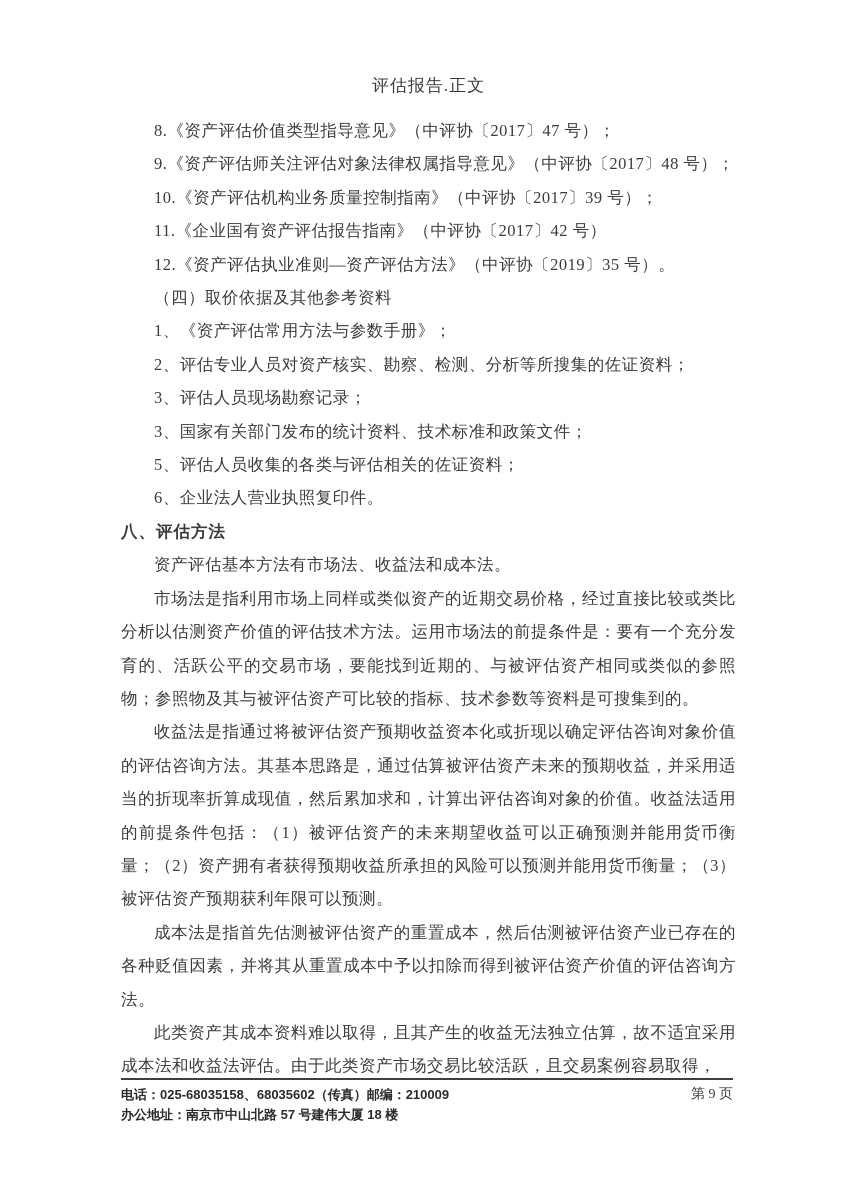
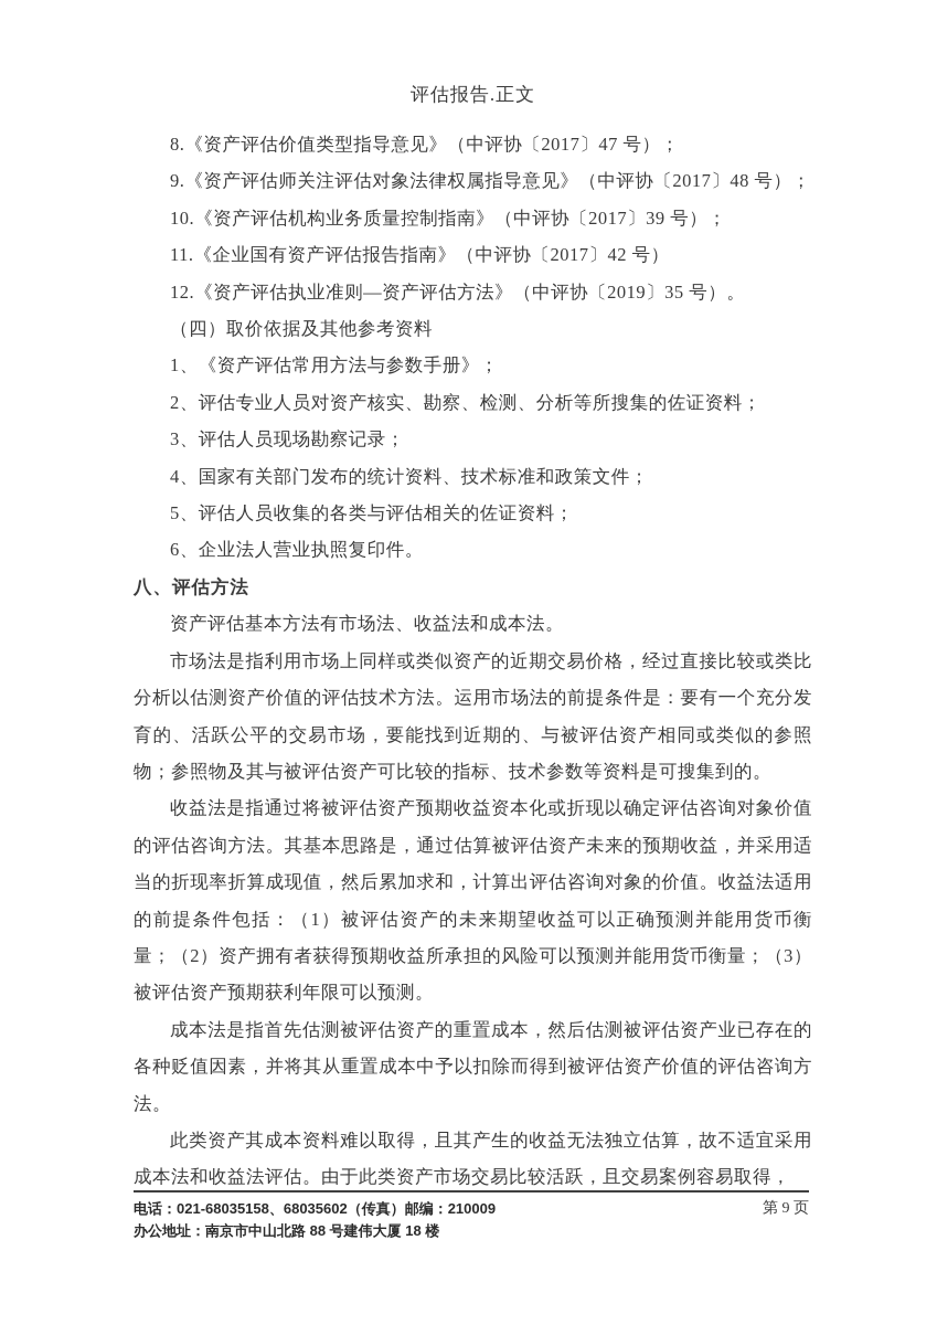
  评估报告.正文
  8.《资产评估价值类型指导意见》（中评协〔2017〕47 号）；
  9.《资产评估师关注评估对象法律权属指导意见》（中评协〔2017〕48 号）；
  10.《资产评估机构业务质量控制指南》（中评协〔2017〕39 号）；
  11.《企业国有资产评估报告指南》（中评协〔2017〕42 号）
  12.《资产评估执业准则—资产评估方法》（中评协〔2019〕35 号）。
  （四）取价依据及其他参考资料
  1、《资产评估常用方法与参数手册》；
  2、评估专业人员对资产核实、勘察、检测、分析等所搜集的佐证资料；
  3、评估人员现场勘察记录；
- 3、国家有关部门发布的统计资料、技术标准和政策文件；
+ 4、国家有关部门发布的统计资料、技术标准和政策文件；
  5、评估人员收集的各类与评估相关的佐证资料；
  6、企业法人营业执照复印件。
  八、评估方法
  资产评估基本方法有市场法、收益法和成本法。
  市场法是指利用市场上同样或类似资产的近期交易价格，经过直接比较或类比分析以估测资产价值的评估技术方法。运用市场法的前提条件是：要有一个充分发育的、活跃公平的交易市场，要能找到近期的、与被评估资产相同或类似的参照物；参照物及其与被评估资产可比较的指标、技术参数等资料是可搜集到的。
  收益法是指通过将被评估资产预期收益资本化或折现以确定评估咨询对象价值的评估咨询方法。其基本思路是，通过估算被评估资产未来的预期收益，并采用适当的折现率折算成现值，然后累加求和，计算出评估咨询对象的价值。收益法适用的前提条件包括：（1）被评估资产的未来期望收益可以正确预测并能用货币衡量；（2）资产拥有者获得预期收益所承担的风险可以预测并能用货币衡量；（3）被评估资产预期获利年限可以预测。
  成本法是指首先估测被评估资产的重置成本，然后估测被评估资产业已存在的各种贬值因素，并将其从重置成本中予以扣除而得到被评估资产价值的评估咨询方法。
  此类资产其成本资料难以取得，且其产生的收益无法独立估算，故不适宜采用成本法和收益法评估。由于此类资产市场交易比较活跃，且交易案例容易取得，
- 电话：025-68035158、68035602（传真）邮编：210009
+ 电话：021-68035158、68035602（传真）邮编：210009
  第 9 页
- 办公地址：南京市中山北路 57 号建伟大厦 18 楼
+ 办公地址：南京市中山北路 88 号建伟大厦 18 楼
